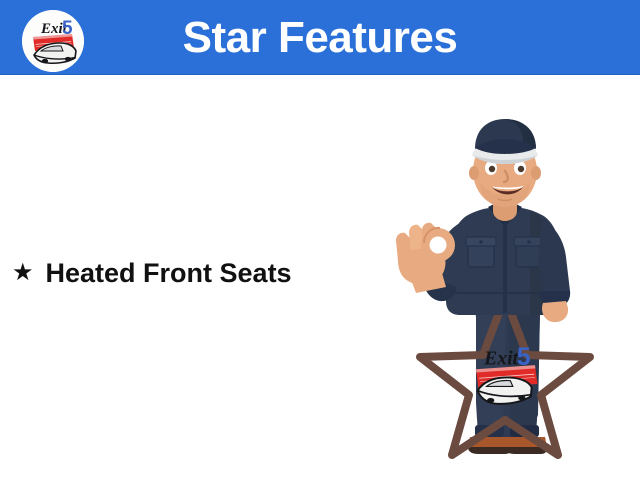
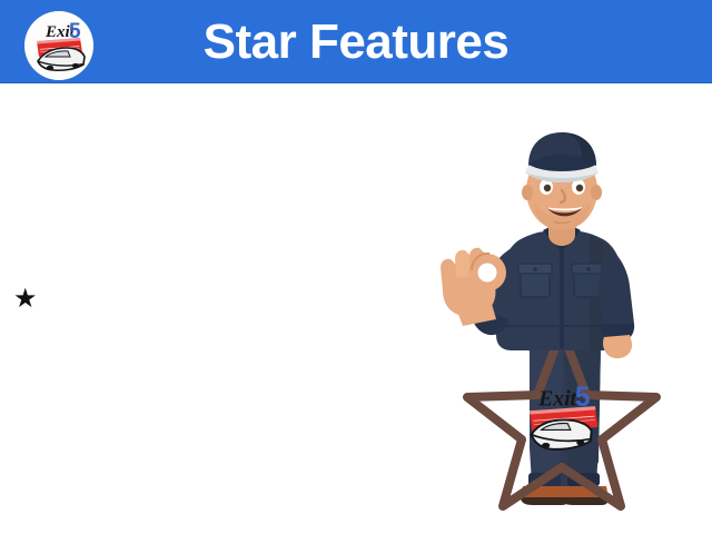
  Exit
  5
  Star Features
  ★
- Heated Front Seats
  Exit
  5
